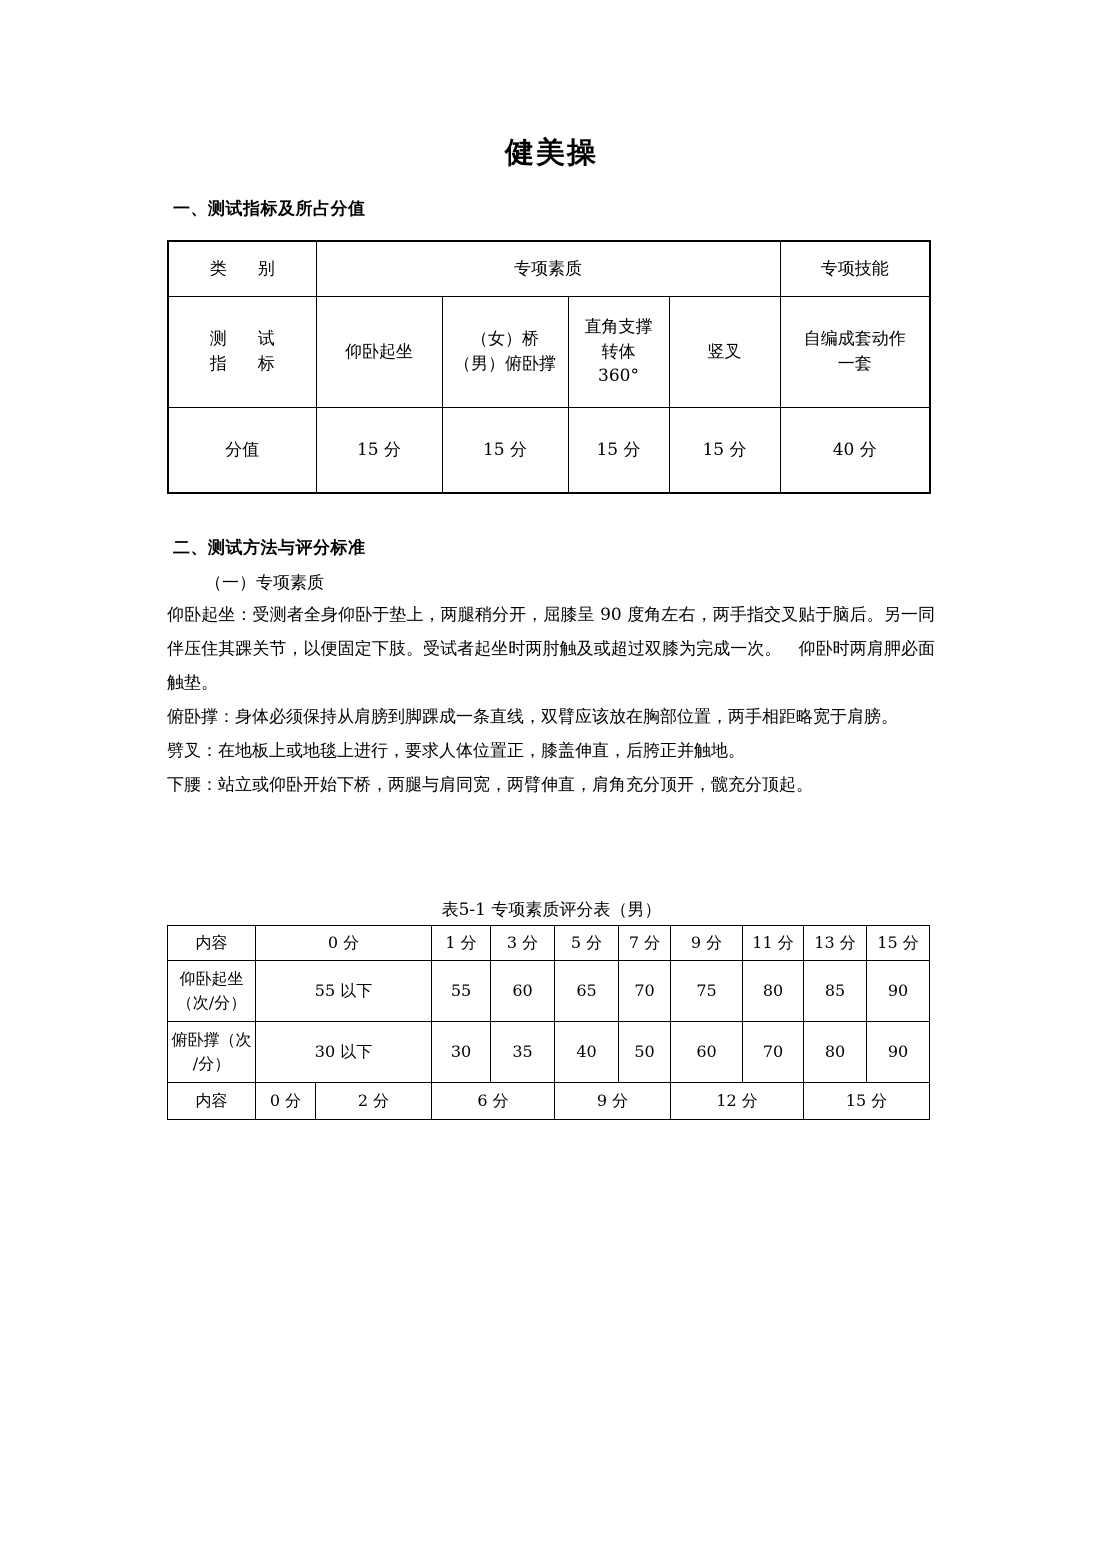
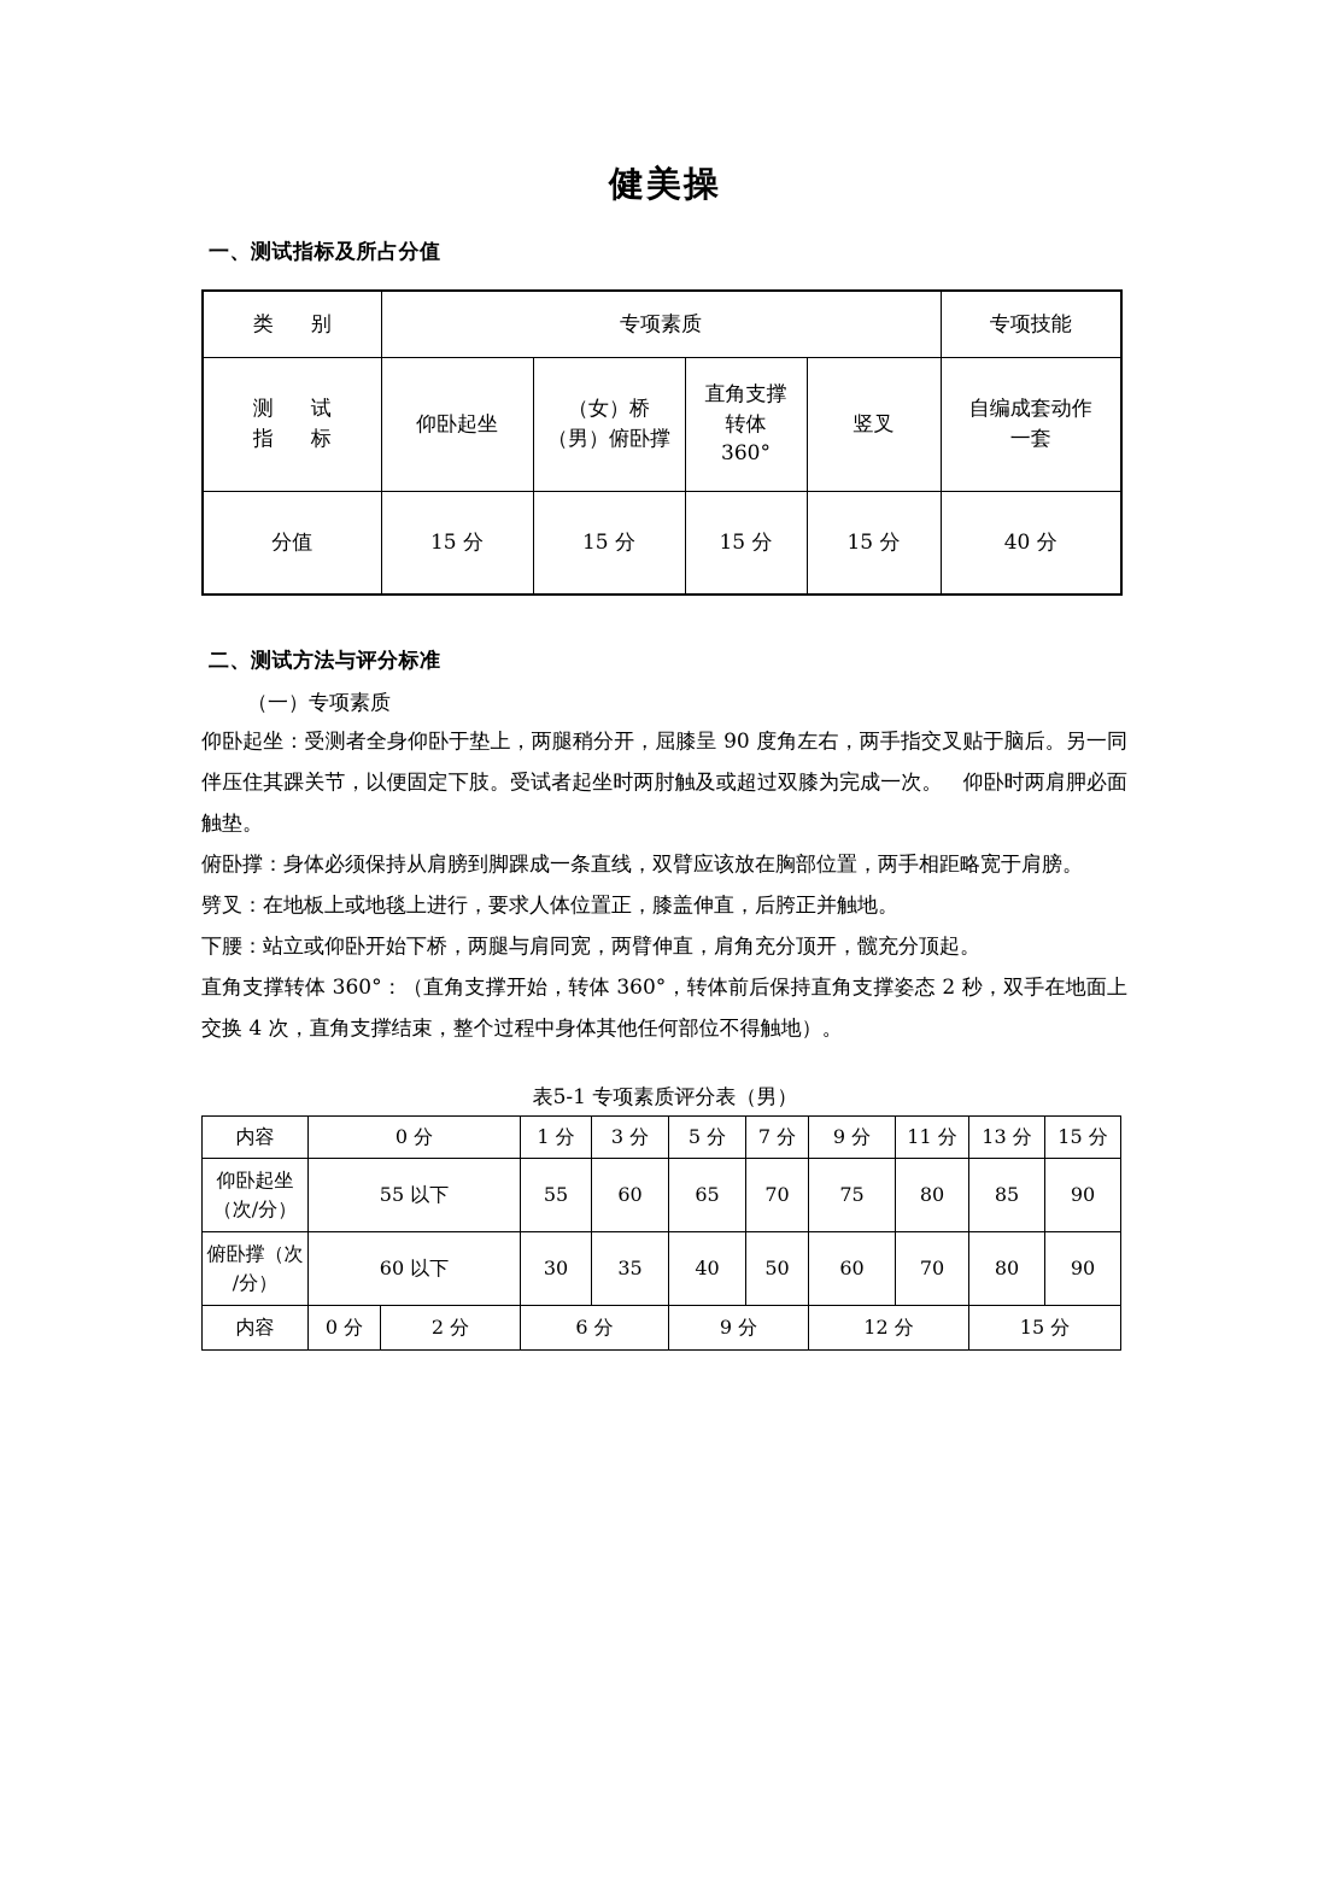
  健美操
  一、测试指标及所占分值
  类 别	专项素质	专项技能
  测 试 指 标	仰卧起坐	（女）桥 （男）俯卧撑	直角支撑 转体 360°	竖叉	自编成套动作 一套
  分值	15 分	15 分	15 分	15 分	40 分
  二、测试方法与评分标准
  （一）专项素质
  仰卧起坐：受测者全身仰卧于垫上，两腿稍分开，屈膝呈 90 度角左右，两手指交叉贴于脑后。另一同伴压住其踝关节，以便固定下肢。受试者起坐时两肘触及或超过双膝为完成一次。 仰卧时两肩胛必面触垫。
  俯卧撑：身体必须保持从肩膀到脚踝成一条直线，双臂应该放在胸部位置，两手相距略宽于肩膀。
  劈叉：在地板上或地毯上进行，要求人体位置正，膝盖伸直，后胯正并触地。
  下腰：站立或仰卧开始下桥，两腿与肩同宽，两臂伸直，肩角充分顶开，髋充分顶起。
+ 直角支撑转体 360°：（直角支撑开始，转体 360°，转体前后保持直角支撑姿态 2 秒，双手在地面上交换 4 次，直角支撑结束，整个过程中身体其他任何部位不得触地）。
  表5-1 专项素质评分表（男）
  内容	0 分	1 分	3 分	5 分	7 分	9 分	11 分	13 分	15 分
  仰卧起坐 （次/分）	55 以下	55	60	65	70	75	80	85	90
- 俯卧撑（次 /分）	30 以下	30	35	40	50	60	70	80	90
+ 俯卧撑（次 /分）	60 以下	30	35	40	50	60	70	80	90
  内容	0 分	2 分	6 分	9 分	12 分	15 分
